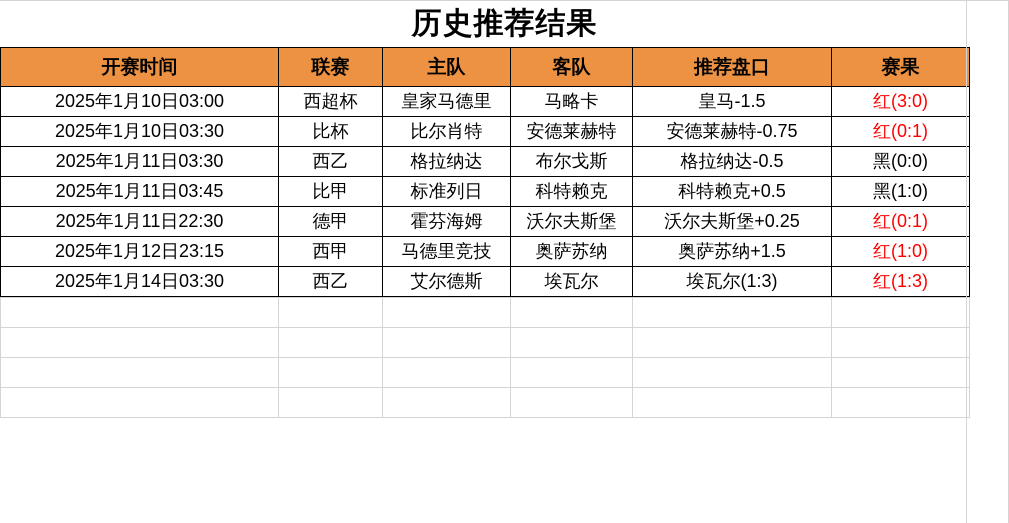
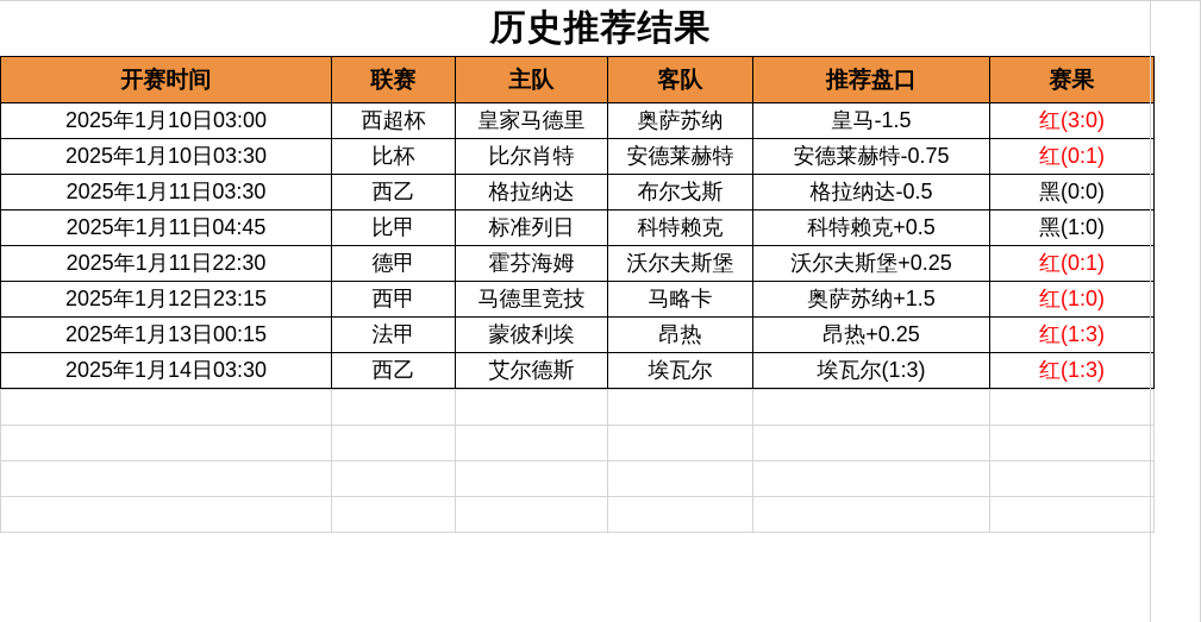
  历史推荐结果
  开赛时间	联赛	主队	客队	推荐盘口	赛果
- 2025年1月10日03:00	西超杯	皇家马德里	马略卡	皇马-1.5	红(3:0)
+ 2025年1月10日03:00	西超杯	皇家马德里	奥萨苏纳	皇马-1.5	红(3:0)
  2025年1月10日03:30	比杯	比尔肖特	安德莱赫特	安德莱赫特-0.75	红(0:1)
  2025年1月11日03:30	西乙	格拉纳达	布尔戈斯	格拉纳达-0.5	黑(0:0)
- 2025年1月11日03:45	比甲	标准列日	科特赖克	科特赖克+0.5	黑(1:0)
+ 2025年1月11日04:45	比甲	标准列日	科特赖克	科特赖克+0.5	黑(1:0)
  2025年1月11日22:30	德甲	霍芬海姆	沃尔夫斯堡	沃尔夫斯堡+0.25	红(0:1)
- 2025年1月12日23:15	西甲	马德里竞技	奥萨苏纳	奥萨苏纳+1.5	红(1:0)
+ 2025年1月12日23:15	西甲	马德里竞技	马略卡	奥萨苏纳+1.5	红(1:0)
+ 2025年1月13日00:15	法甲	蒙彼利埃	昂热	昂热+0.25	红(1:3)
  2025年1月14日03:30	西乙	艾尔德斯	埃瓦尔	埃瓦尔(1:3)	红(1:3)
